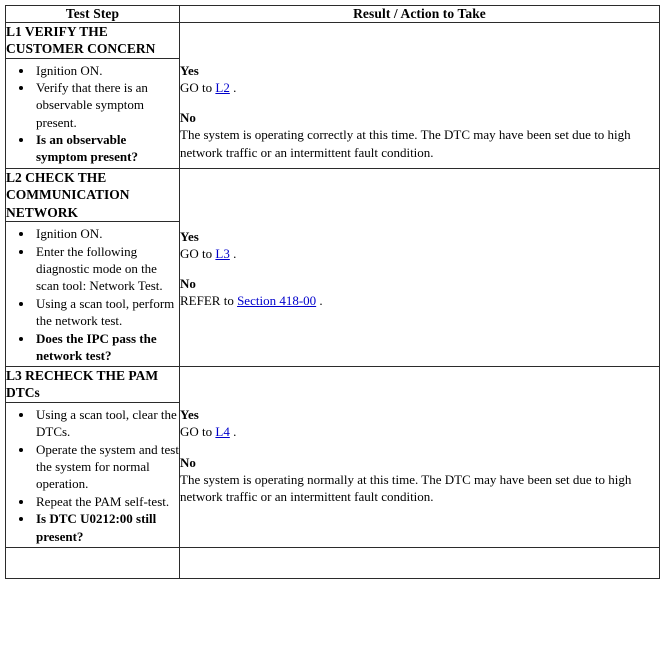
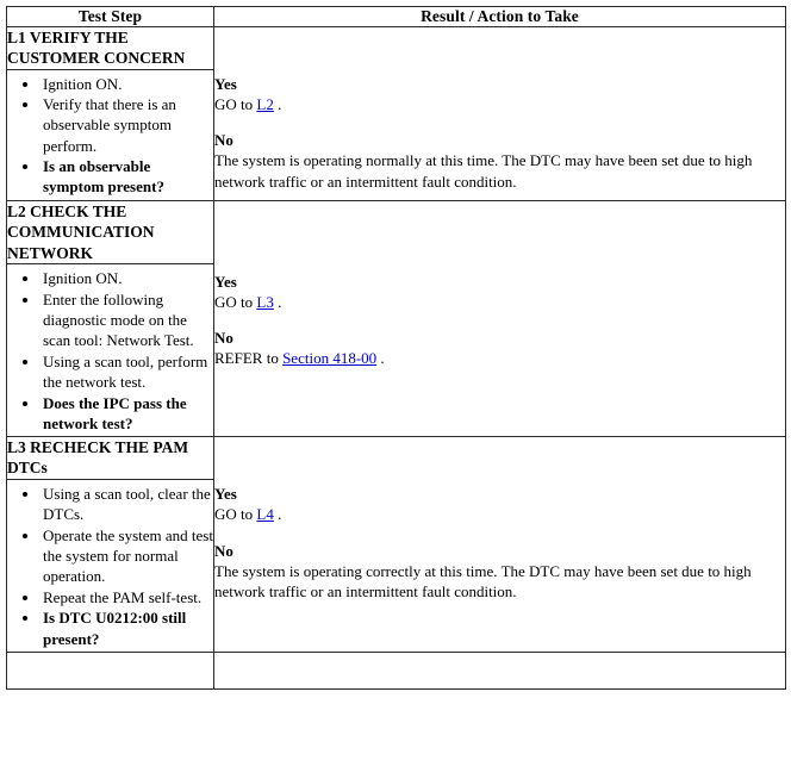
  Test Step	Result / Action to Take
- L1 VERIFY THE CUSTOMER CONCERN	Yes GO to L2 . No The system is operating correctly at this time. The DTC may have been set due to high network traffic or an intermittent fault condition.
+ L1 VERIFY THE CUSTOMER CONCERN	Yes GO to L2 . No The system is operating normally at this time. The DTC may have been set due to high network traffic or an intermittent fault condition.
- Ignition ON. Verify that there is an observable symptom present. Is an observable symptom present?
+ Ignition ON. Verify that there is an observable symptom perform. Is an observable symptom present?
  L2 CHECK THE COMMUNICATION NETWORK	Yes GO to L3 . No REFER to Section 418-00 .
  Ignition ON. Enter the following diagnostic mode on the scan tool: Network Test. Using a scan tool, perform the network test. Does the IPC pass the network test?
- L3 RECHECK THE PAM DTCs	Yes GO to L4 . No The system is operating normally at this time. The DTC may have been set due to high network traffic or an intermittent fault condition.
+ L3 RECHECK THE PAM DTCs	Yes GO to L4 . No The system is operating correctly at this time. The DTC may have been set due to high network traffic or an intermittent fault condition.
  Using a scan tool, clear the DTCs. Operate the system and test the system for normal operation. Repeat the PAM self-test. Is DTC U0212:00 still present?
